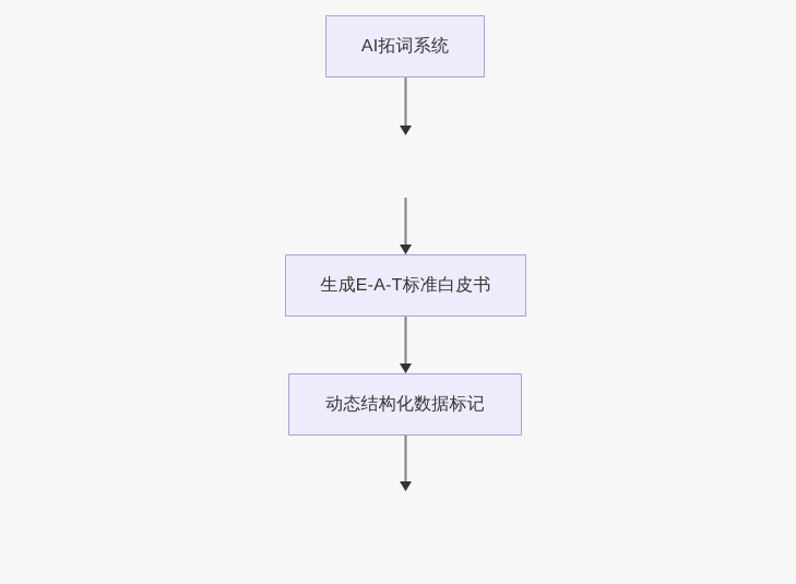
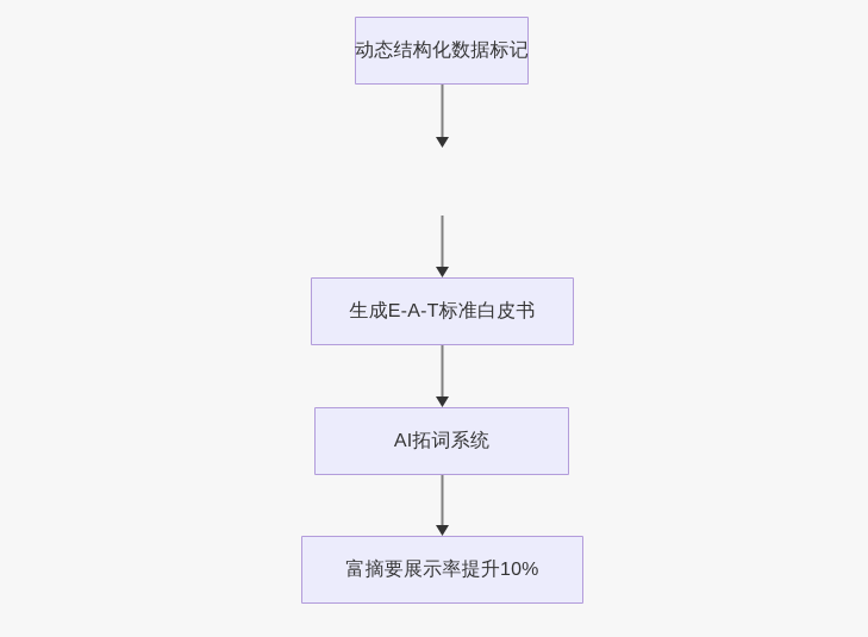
- AI拓词系统
+ 动态结构化数据标记
  生成E-A-T标准白皮书
- 动态结构化数据标记
+ AI拓词系统
+ 富摘要展示率提升10%
